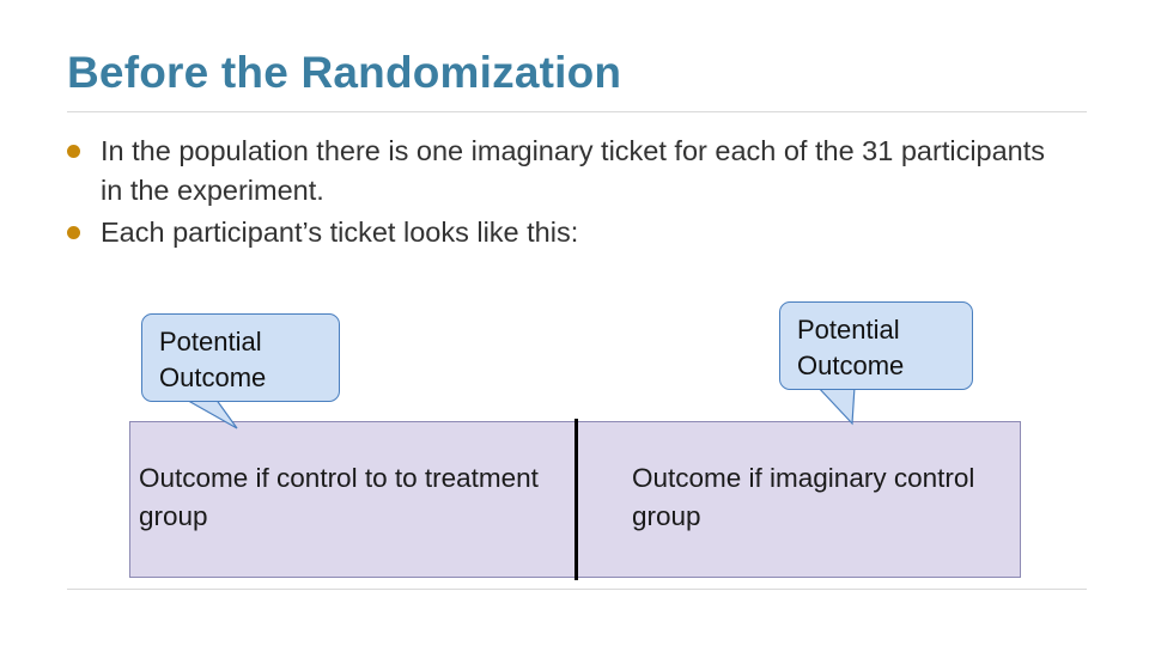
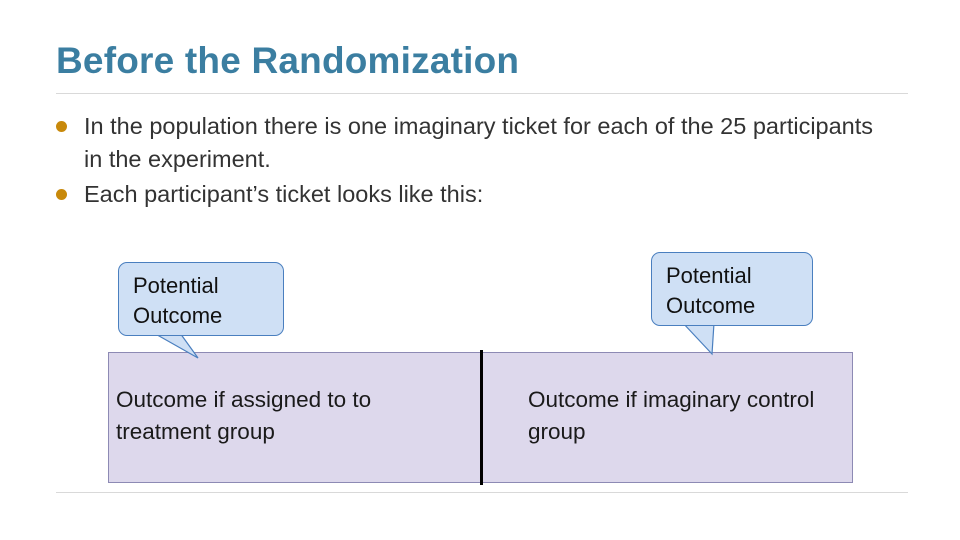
  Before the Randomization
- In the population there is one imaginary ticket for each of the 31 participants in the experiment.
+ In the population there is one imaginary ticket for each of the 25 participants in the experiment.
  Each participant’s ticket looks like this:
- Outcome if control to to treatment group
+ Outcome if assigned to to treatment group
  Outcome if imaginary control group
  Potential Outcome
  Potential Outcome
